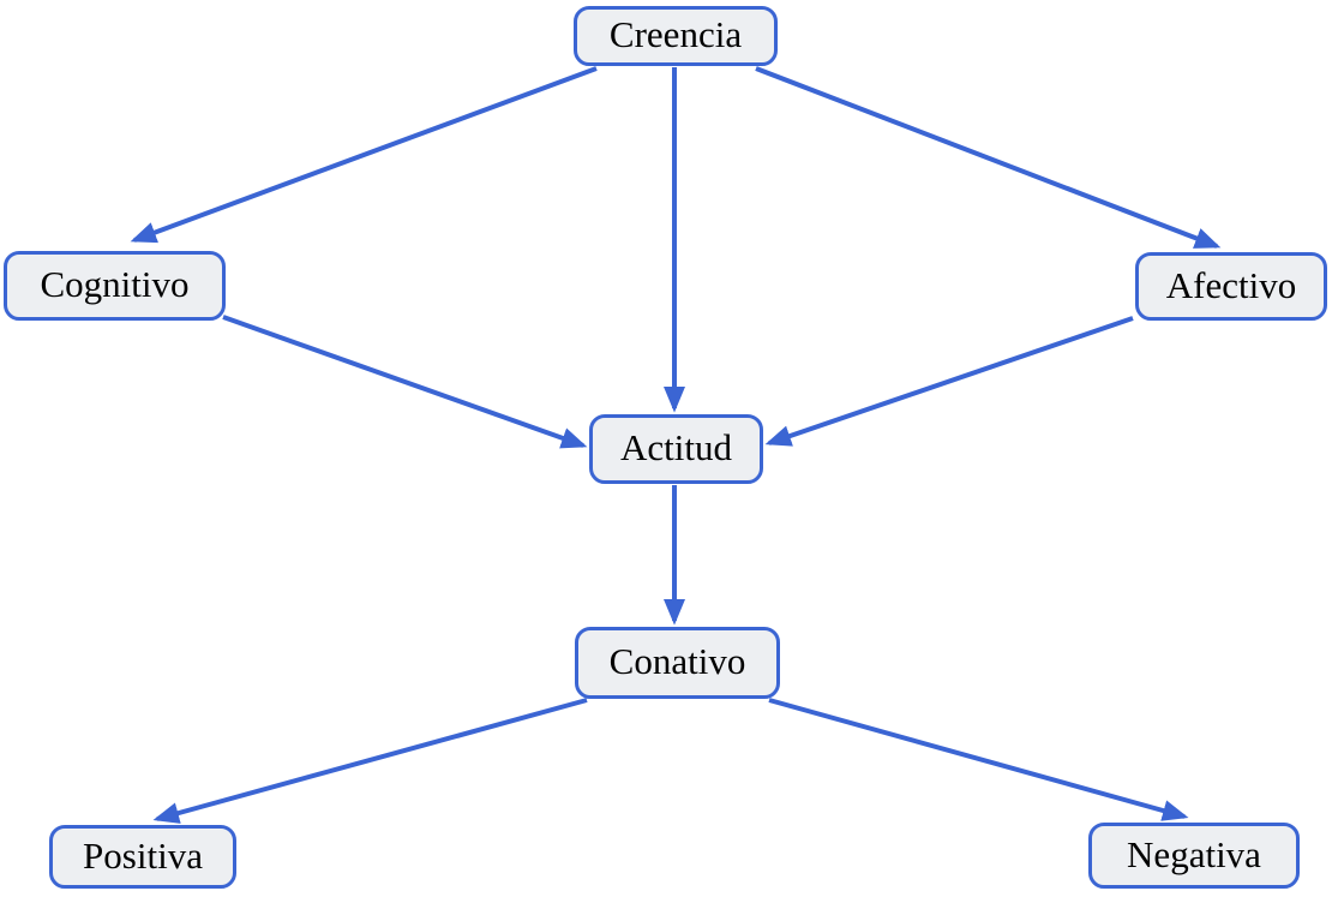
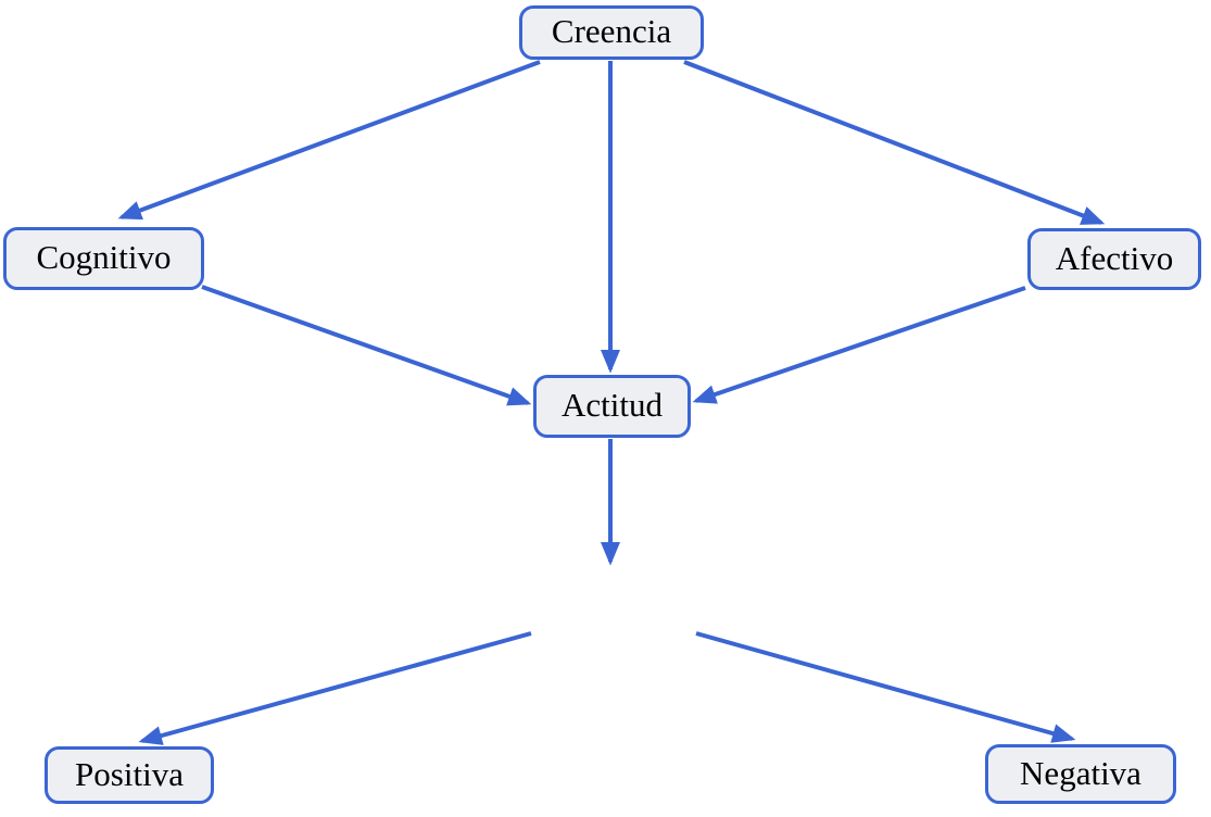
  Creencia
  Cognitivo
  Afectivo
  Actitud
- Conativo
  Positiva
  Negativa
